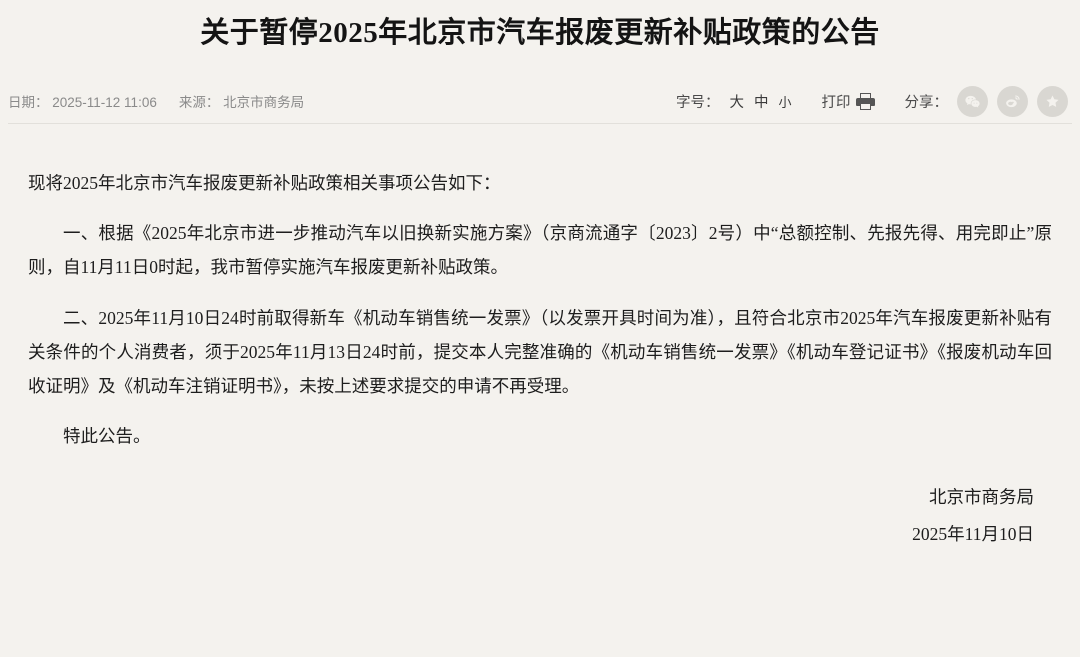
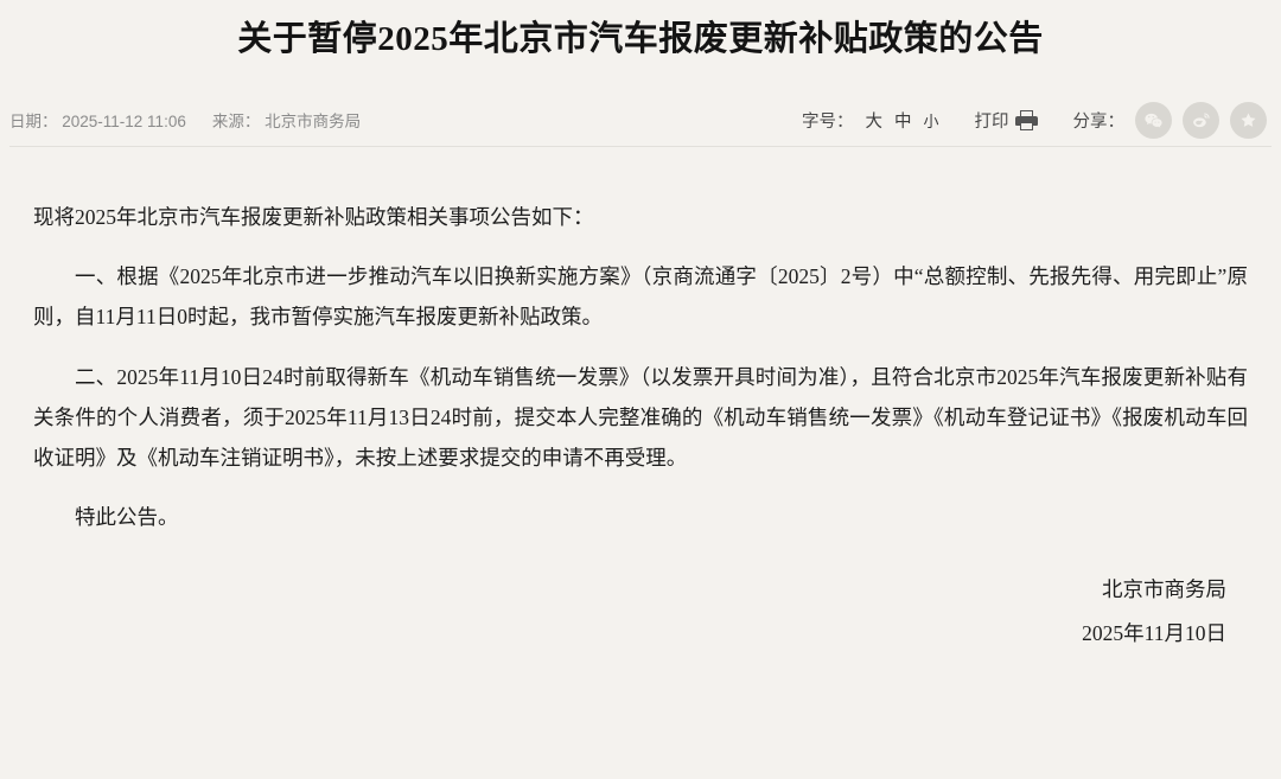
  关于暂停2025年北京市汽车报废更新补贴政策的公告
  日期： 2025-11-12 11:06
  来源： 北京市商务局
  字号：
  大
  中
  小
  打印
  分享：
  现将2025年北京市汽车报废更新补贴政策相关事项公告如下：
- 一、根据《2025年北京市进一步推动汽车以旧换新实施方案》（京商流通字〔2023〕2号）中“总额控制、先报先得、用完即止”原则，自11月11日0时起，我市暂停实施汽车报废更新补贴政策。
+ 一、根据《2025年北京市进一步推动汽车以旧换新实施方案》（京商流通字〔2025〕2号）中“总额控制、先报先得、用完即止”原则，自11月11日0时起，我市暂停实施汽车报废更新补贴政策。
  二、2025年11月10日24时前取得新车《机动车销售统一发票》（以发票开具时间为准），且符合北京市2025年汽车报废更新补贴有关条件的个人消费者，须于2025年11月13日24时前，提交本人完整准确的《机动车销售统一发票》《机动车登记证书》《报废机动车回收证明》及《机动车注销证明书》，未按上述要求提交的申请不再受理。
  特此公告。
  北京市商务局
  2025年11月10日
